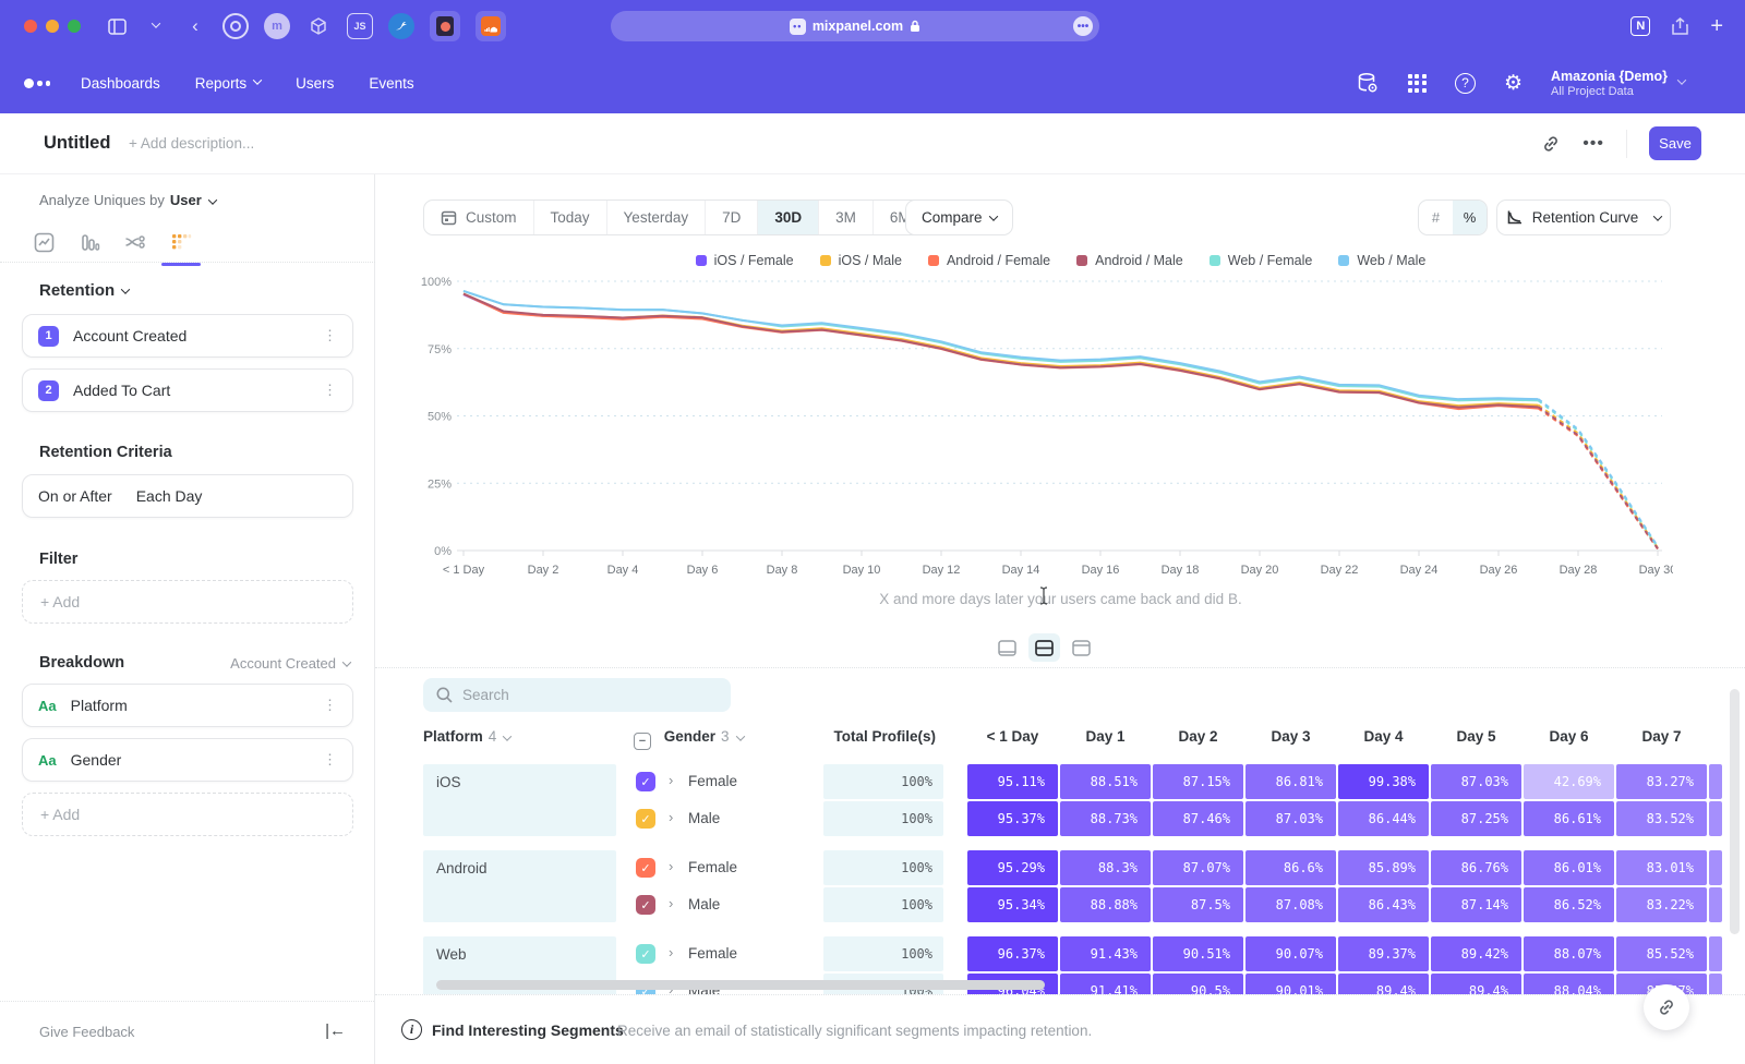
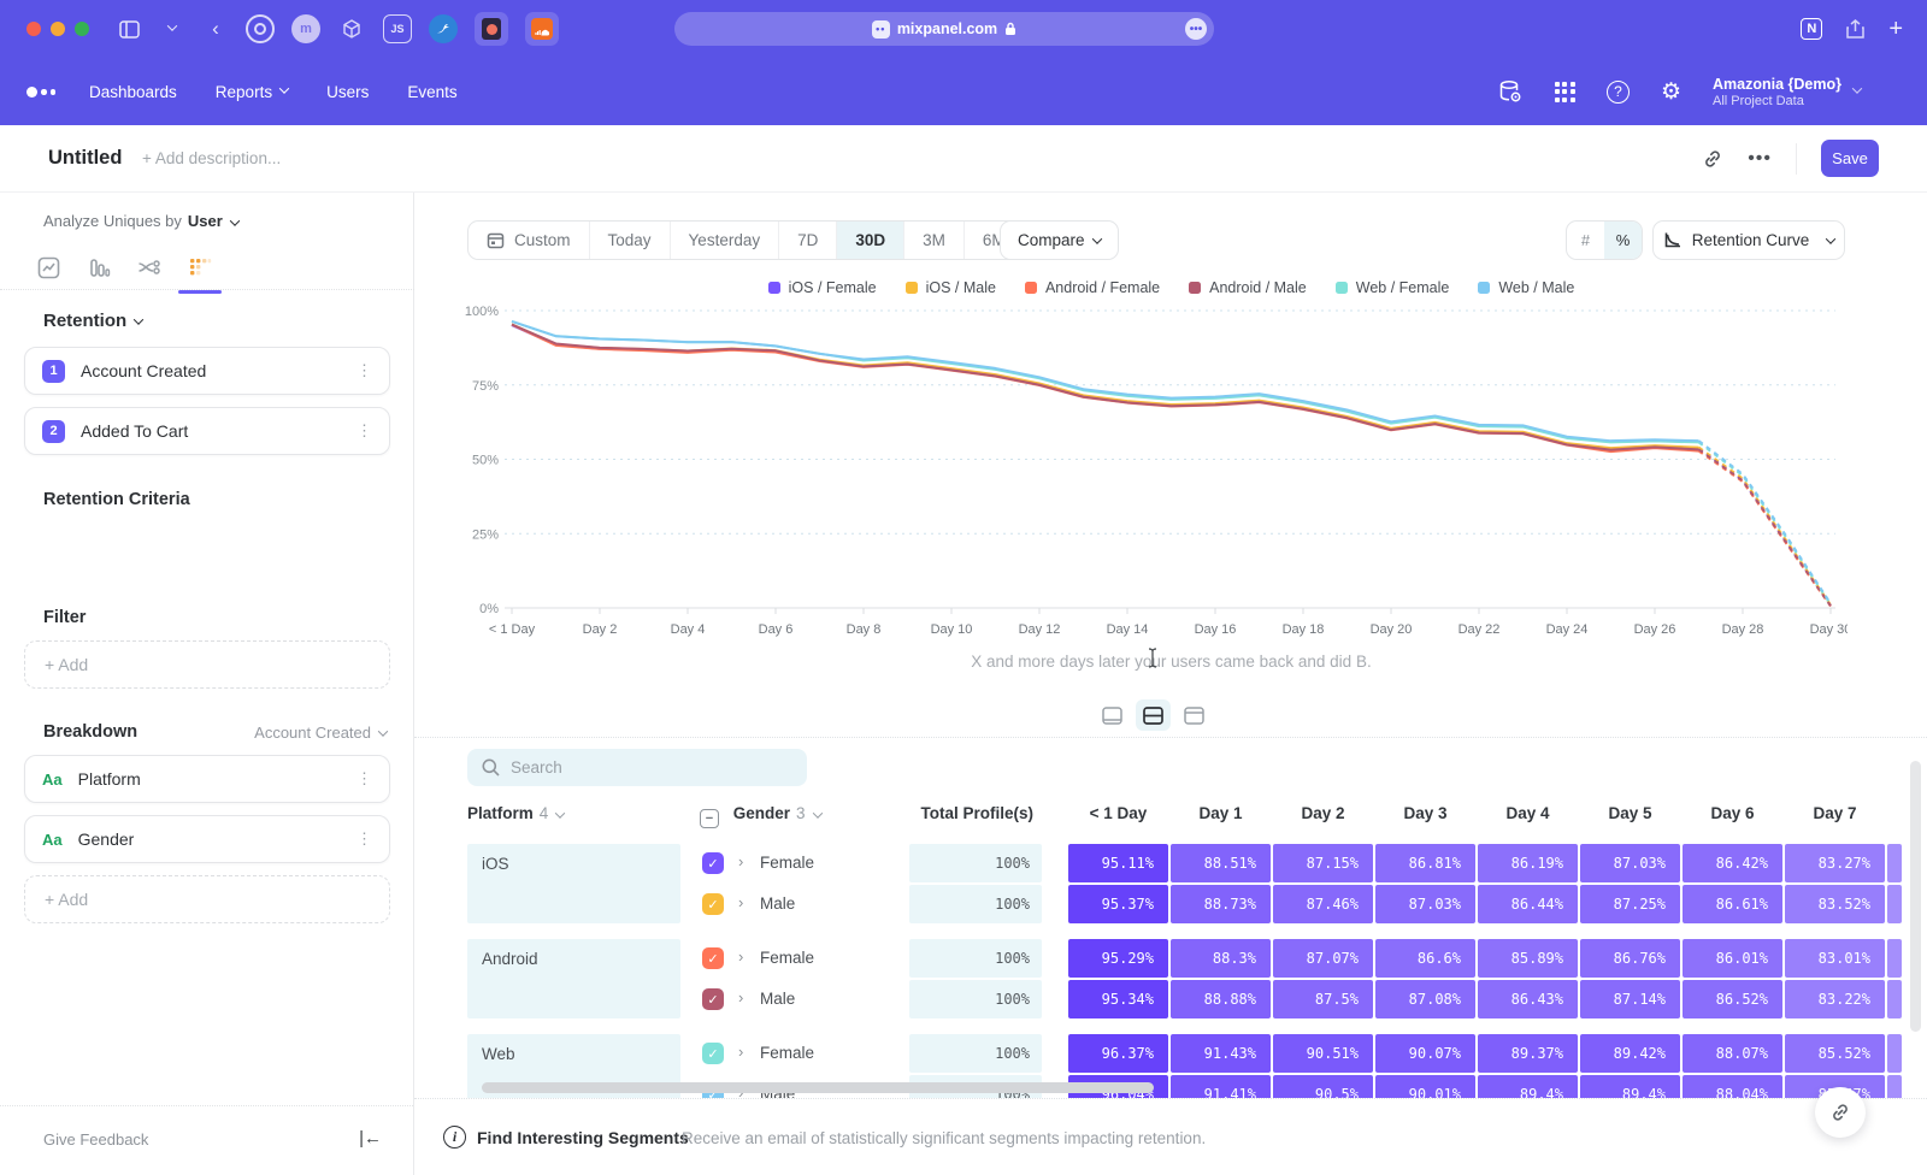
  ‹
  m
  JS
  ••
  mixpanel.com
  •••
  N
  +
  Dashboards
  Reports
  Users
  Events
  ?
  ⚙
  Amazonia {Demo}
  All Project Data
  Untitled
  + Add description...
  •••
  Save
  Analyze Uniques by User
  Retention
  1
  Account Created
  ⋮
  2
  Added To Cart
  ⋮
  Retention Criteria
- On or After
- Each Day
  Filter
  + Add
  Breakdown
  Account Created
  Aa
  Platform
  ⋮
  Aa
  Gender
  ⋮
  + Add
  Give Feedback
  |←
  Custom
  Today
  Yesterday
  7D
  30D
  3M
  Compare
  #
  %
  Retention Curve
  iOS / Female
  iOS / Male
  Android / Female
  Android / Male
  Web / Female
  Web / Male
  100%
  75%
  50%
  25%
  0%
  < 1 Day
  Day 2
  Day 4
  Day 6
  Day 8
  Day 10
  Day 12
  Day 14
  Day 16
  Day 18
  Day 20
  Day 22
  Day 24
  Day 26
  Day 28
  Day 3
  X and more days later your users came back and did B.
  Search
  Platform 4
  − Gender 3
  Total Profile(s)
  < 1 Day
  Day 1
  Day 2
  Day 3
  Day 4
  Day 5
  Day 6
  Day 7
  iOS
  ✓
  ›
  Female
  100%
  95.11%
  88.51%
  87.15%
  86.81%
- 99.38%
+ 86.19%
  87.03%
- 42.69%
+ 86.42%
  83.27%
  ✓
  ›
  Male
  100%
  95.37%
  88.73%
  87.46%
  87.03%
  86.44%
  87.25%
  86.61%
  83.52%
  Android
  ✓
  ›
  Female
  100%
  95.29%
  88.3%
  87.07%
  86.6%
  85.89%
  86.76%
  86.01%
  83.01%
  ✓
  ›
  Male
  100%
  95.34%
  88.88%
  87.5%
  87.08%
  86.43%
  87.14%
  86.52%
  83.22%
  Web
  ✓
  ›
  Female
  100%
  96.37%
  91.43%
  90.51%
  90.07%
  89.37%
  89.42%
  88.07%
  85.52%
  ✓
  Male
  100%
  96.04%
  91.41%
  90.5%
  90.01%
  89.4%
  89.4%
  88.04%
  i
  Find Interesting Segments
  Receive an email of statistically significant segments impacting retention.
